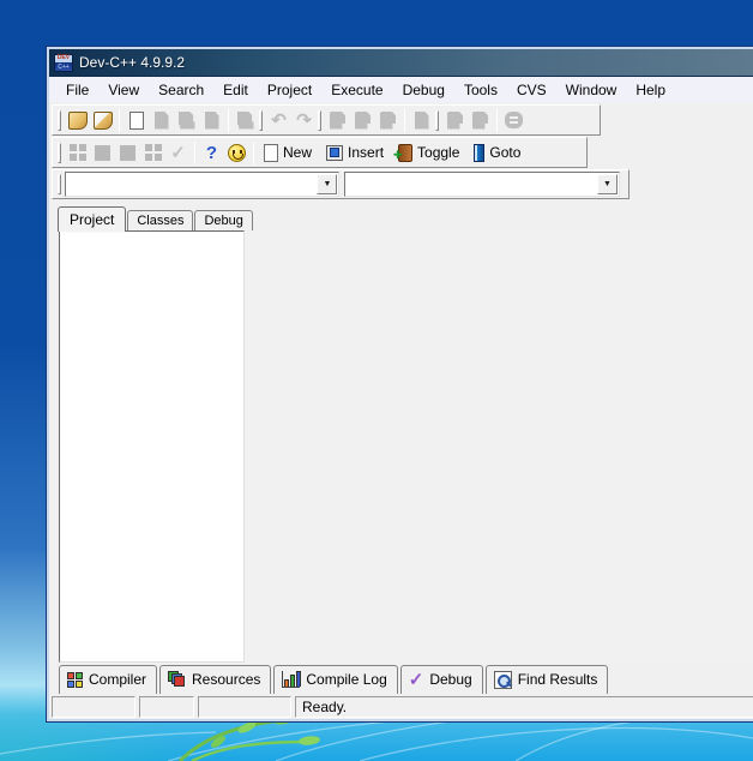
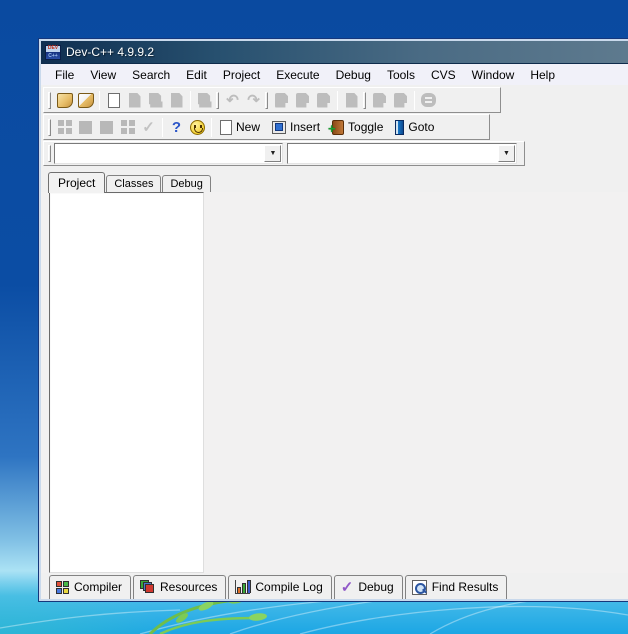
  Dev-C++ 4.9.9.2
  File
  View
  Search
  Edit
  Project
  Execute
  Debug
  Tools
  CVS
  Window
  Help
  ↶
  ↷
  ✓
  ?
  New
  Insert
  Toggle
  Goto
  Project
  Classes
  Debug
  Compiler
  Resources
  Compile Log
  ✓
  Debug
  Find Results
- Ready.
